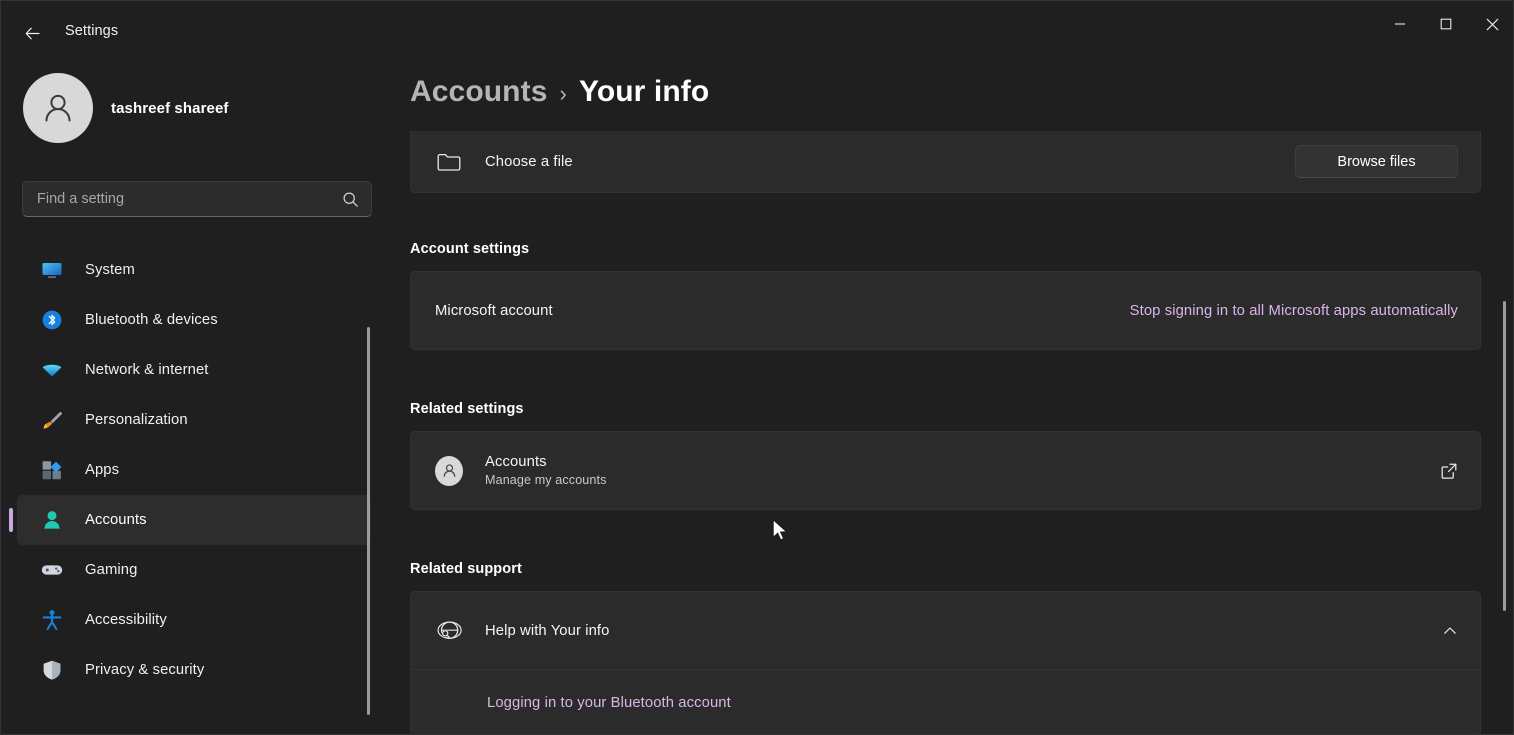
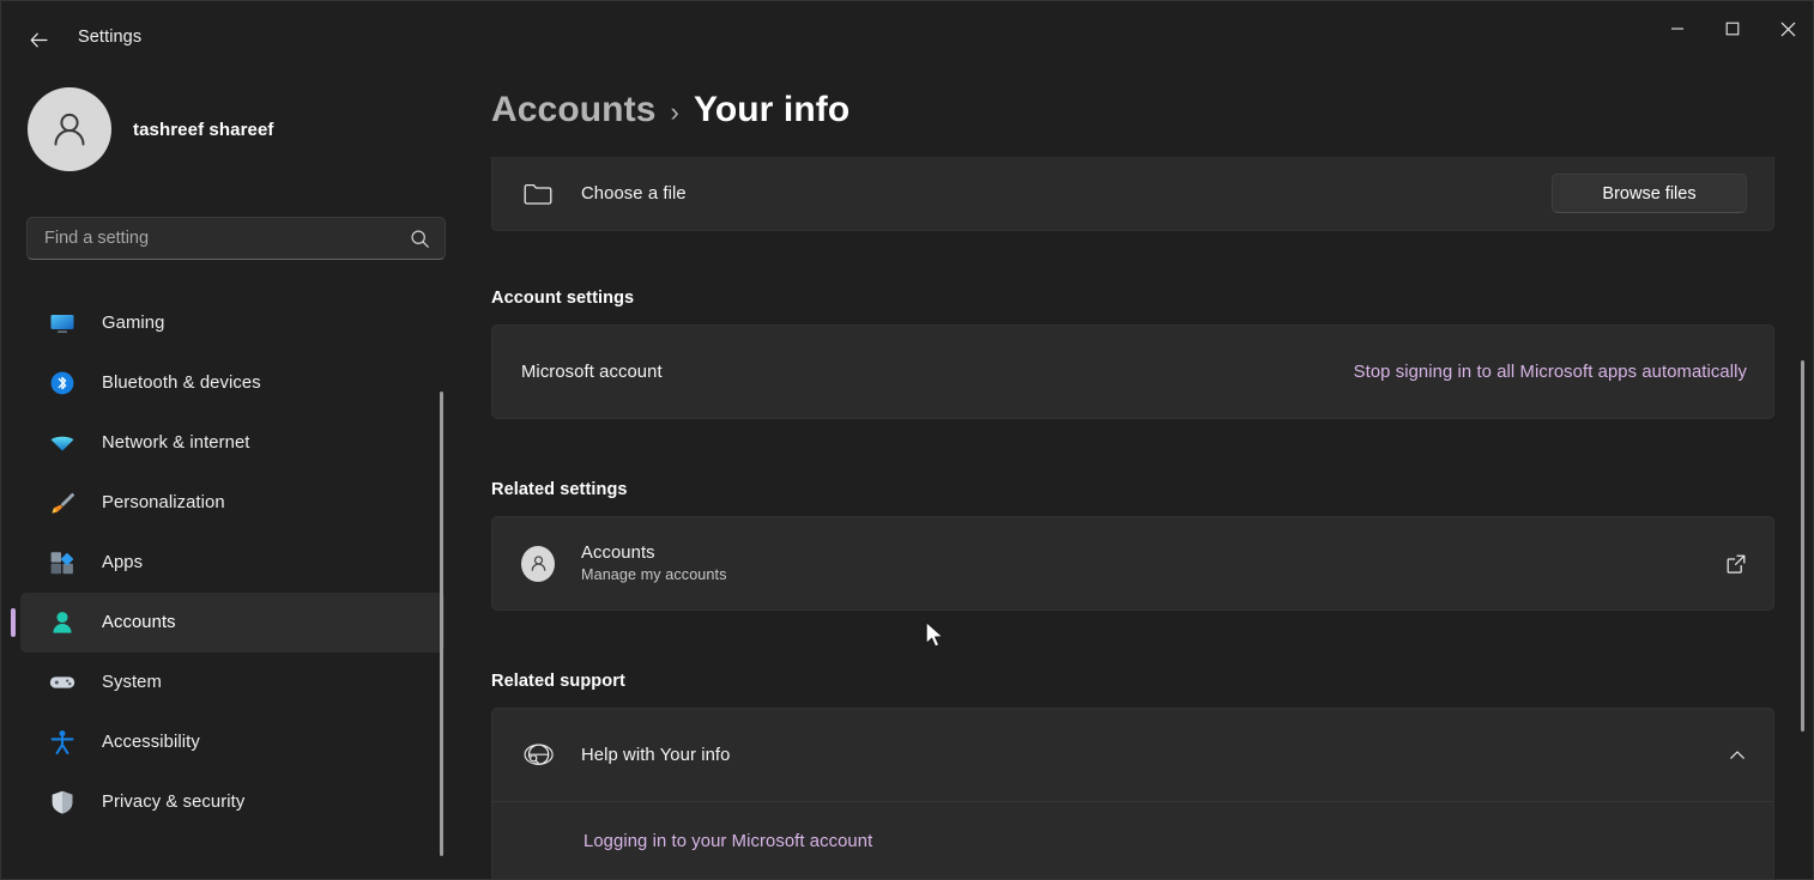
  Settings
  tashreef shareef
  Find a setting
- System
+ Gaming
  Bluetooth & devices
  Network & internet
  Personalization
  Apps
  Accounts
- Gaming
+ System
  Accessibility
  Privacy & security
  Accounts
  ›
  Your info
  Choose a file
  Browse files
  Account settings
  Microsoft account
  Stop signing in to all Microsoft apps automatically
  Related settings
  Accounts
  Manage my accounts
  Related support
  Help with Your info
- Logging in to your Bluetooth account
+ Logging in to your Microsoft account
